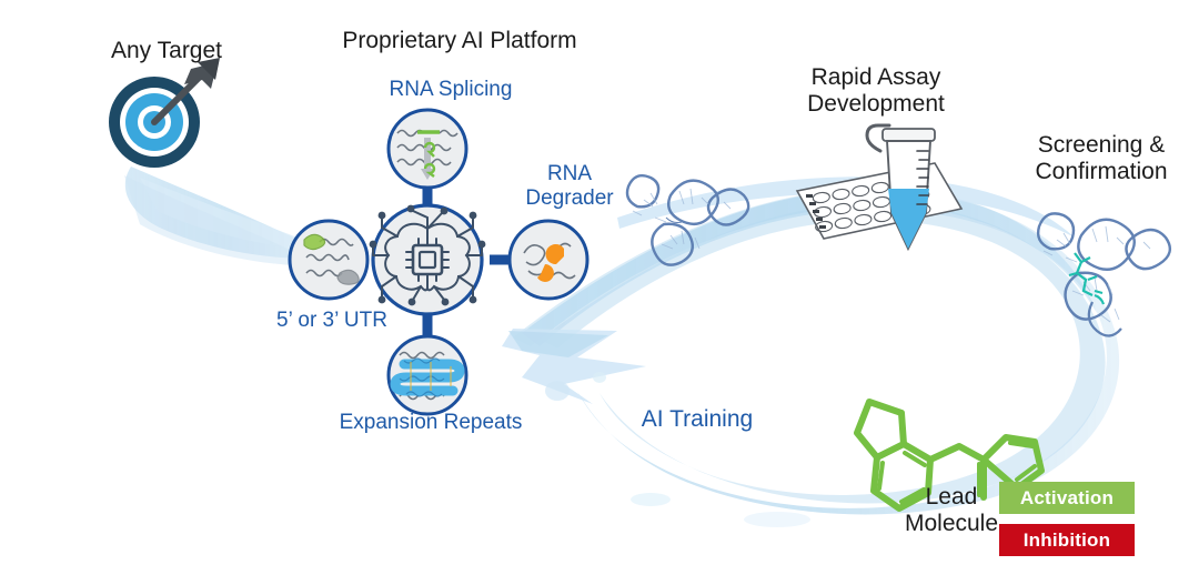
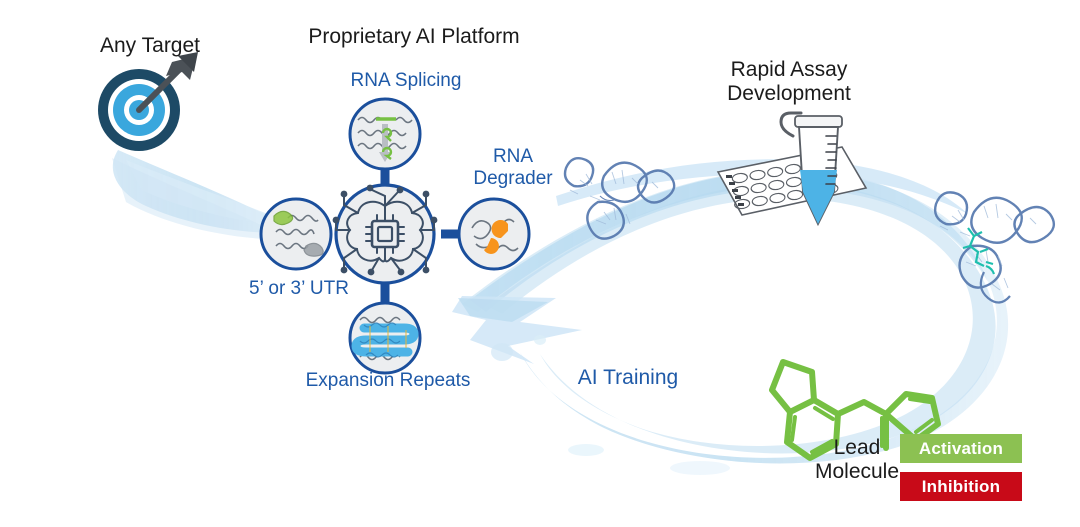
  Any Target
  Proprietary AI Platform
  RNA Splicing
  RNA
  Degrader
  5’ or 3’ UTR
  Expansion Repeats
  Rapid Assay
  Development
- Screening &
- Confirmation
  AI Training
  Lead
  Molecule
  Activation
  Inhibition
